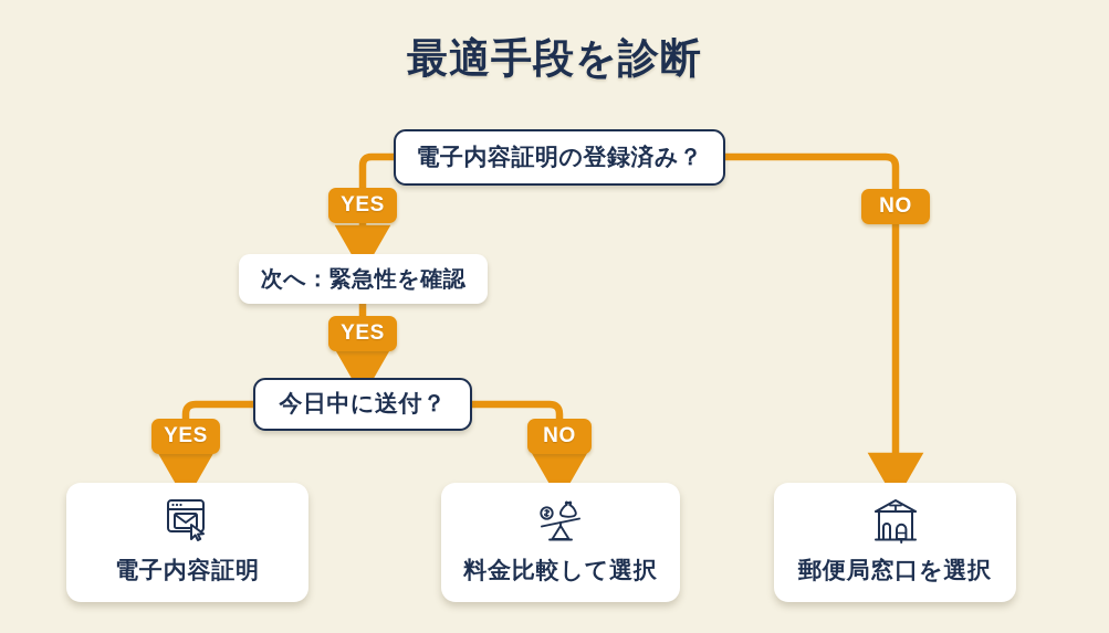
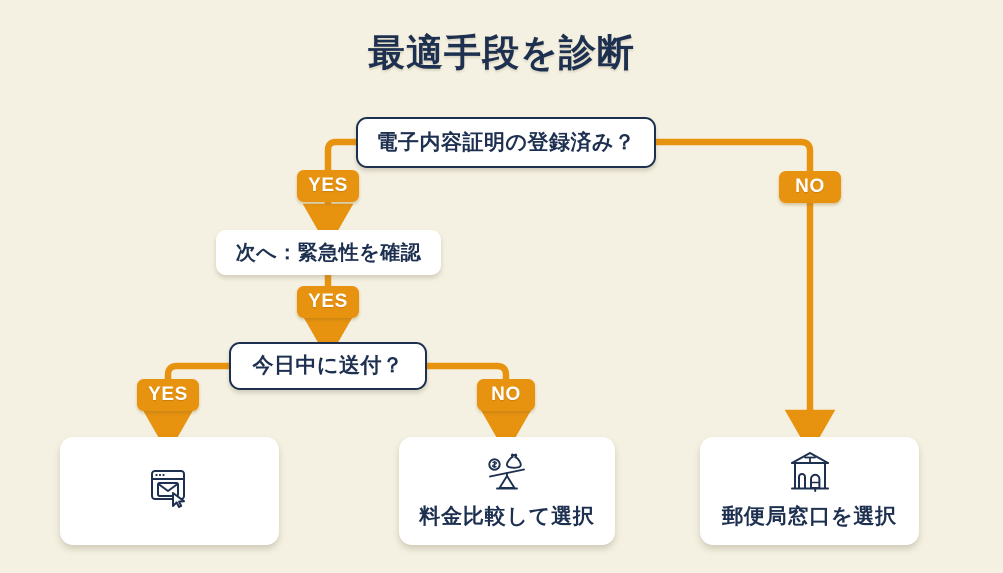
  最適手段を診断
  電子内容証明の登録済み？
  次へ：緊急性を確認
  今日中に送付？
  YES
  NO
  YES
  YES
  NO
- 電子内容証明
  料金比較して選択
  郵便局窓口を選択
